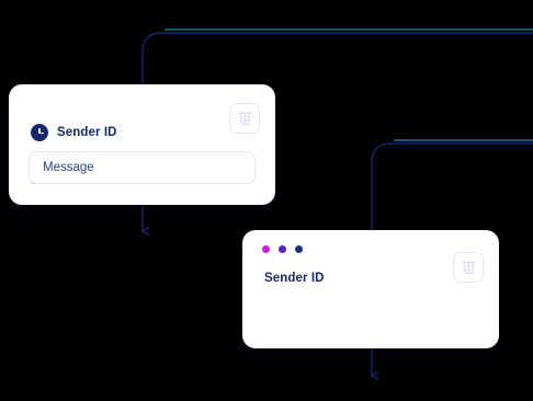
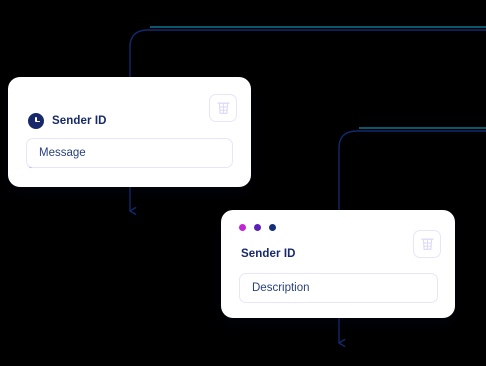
  Sender ID
  Message
  Sender ID
+ Description
